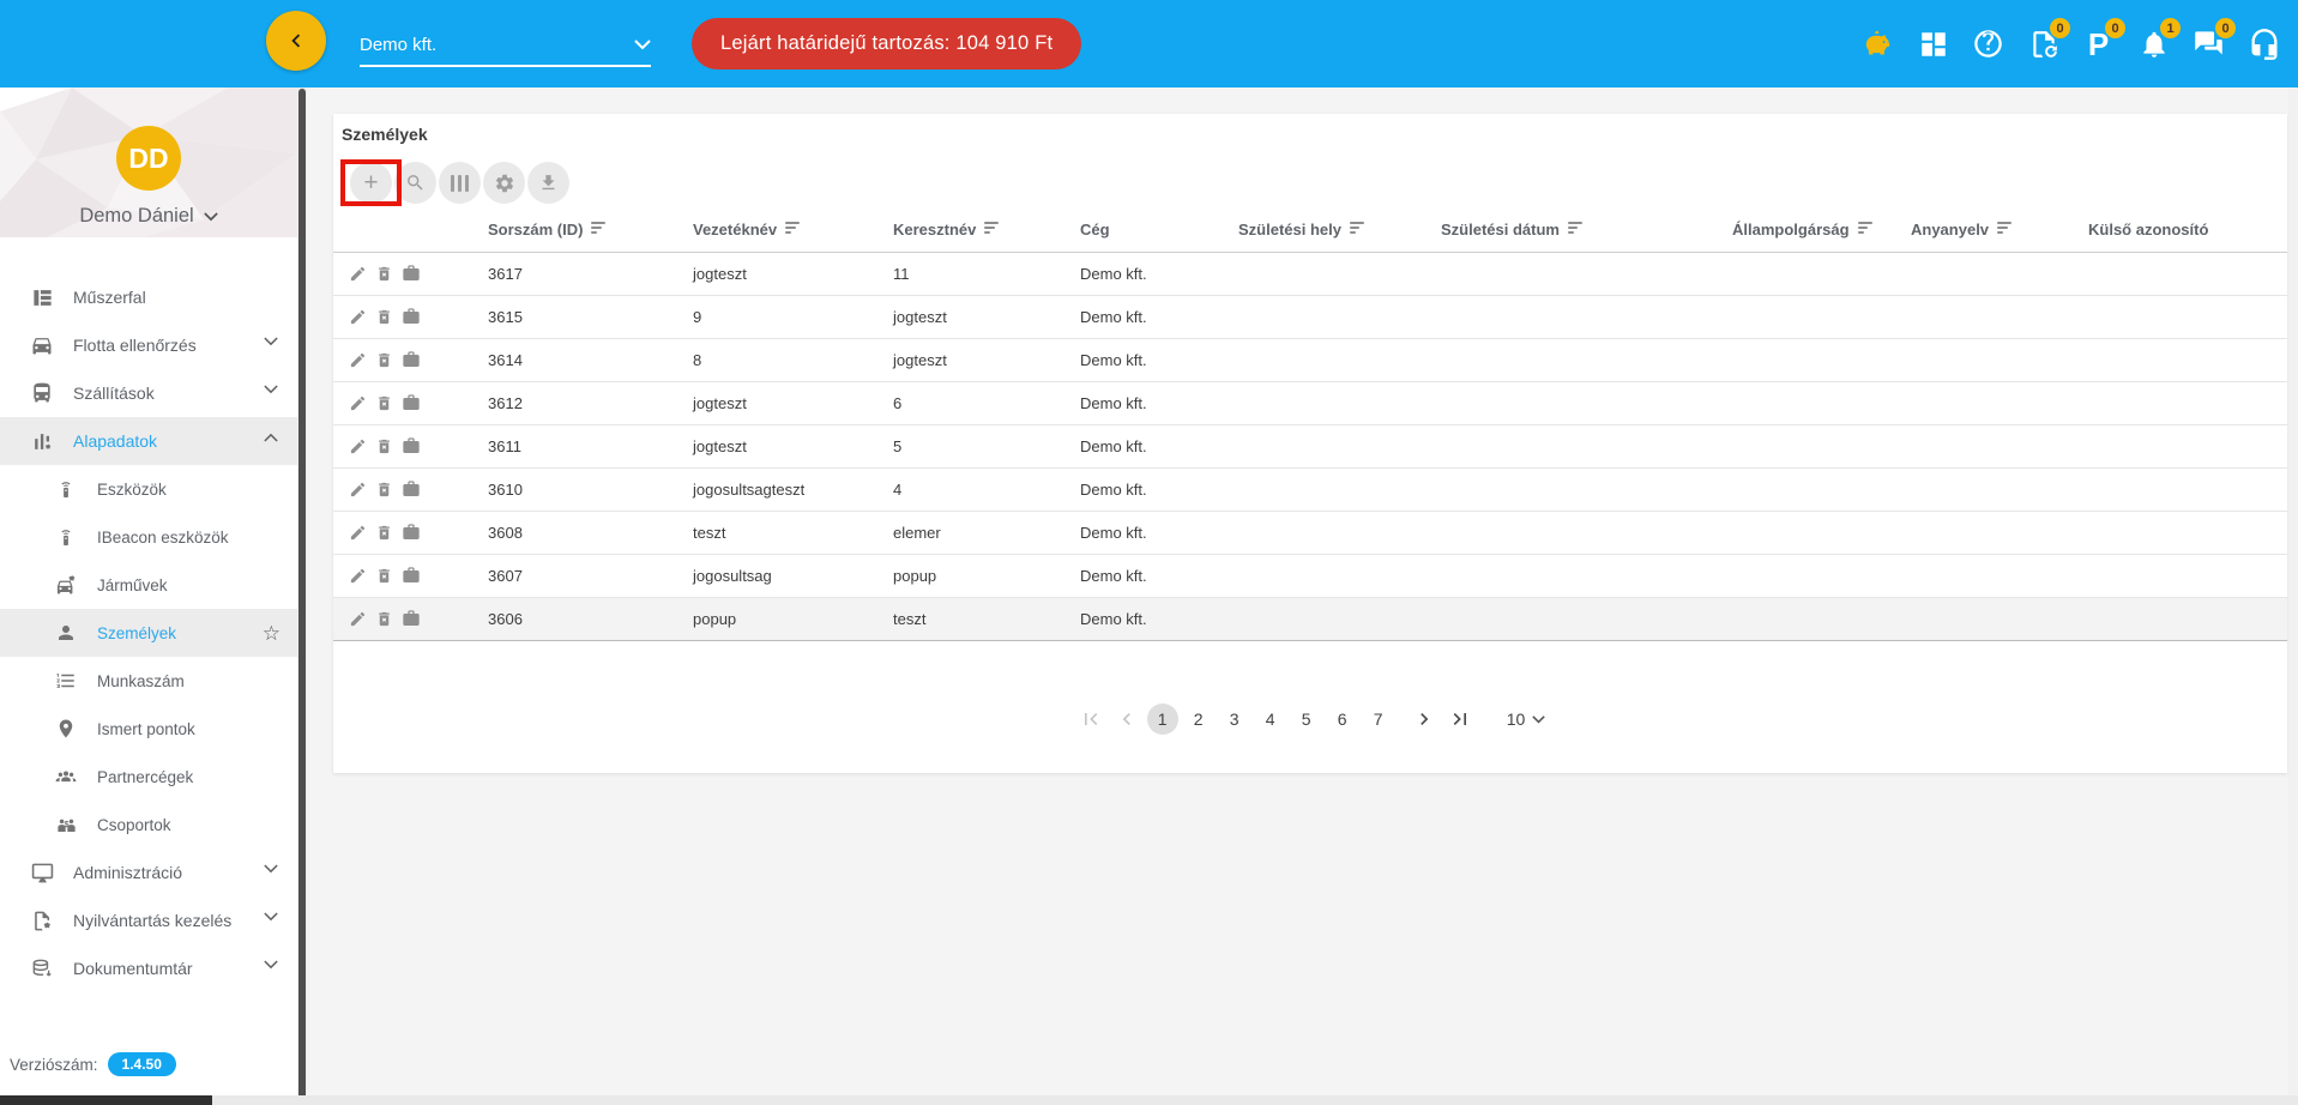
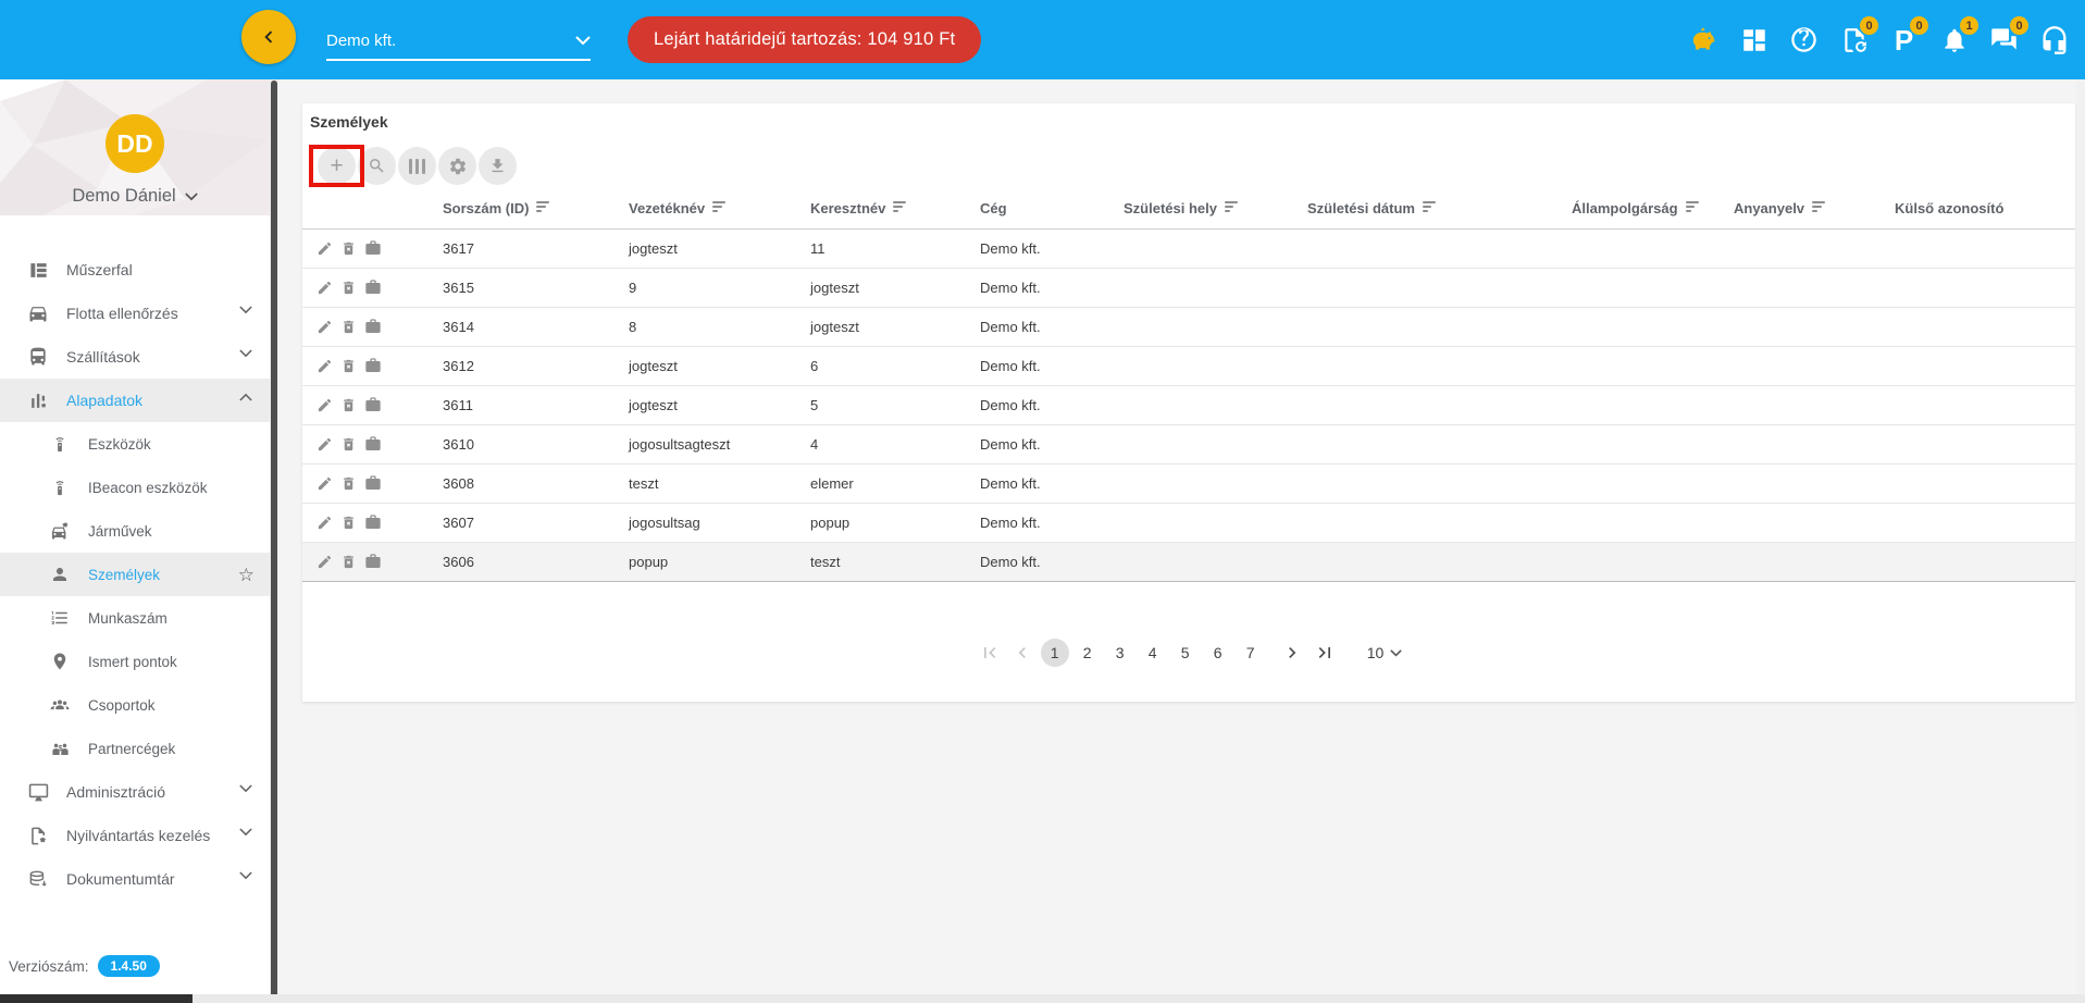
  Demo kft.
  Lejárt határidejű tartozás: 104 910 Ft
  0
  P
  0
  1
  0
  DD
  Demo Dániel
  Műszerfal
  Flotta ellenőrzés
  Szállítások
  Alapadatok
  Eszközök
  IBeacon eszközök
  Járművek
  Személyek
  ☆
  Munkaszám
  Ismert pontok
- Partnercégek
+ Csoportok
  $
- Csoportok
+ Partnercégek
  Adminisztráció
  Nyilvántartás kezelés
  Dokumentumtár
  Verziószám:
  1.4.50
  Személyek
  +
  	Sorszám (ID)	Vezetéknév	Keresztnév	Cég	Születési hely	Születési dátum	Állampolgárság	Anyanyelv	Külső azonosító
  	3617	jogteszt	11	Demo kft.
  	3615	9	jogteszt	Demo kft.
  	3614	8	jogteszt	Demo kft.
  	3612	jogteszt	6	Demo kft.
  	3611	jogteszt	5	Demo kft.
  	3610	jogosultsagteszt	4	Demo kft.
  	3608	teszt	elemer	Demo kft.
  	3607	jogosultsag	popup	Demo kft.
  	3606	popup	teszt	Demo kft.
  1
  2
  3
  4
  5
  6
  7
  10
